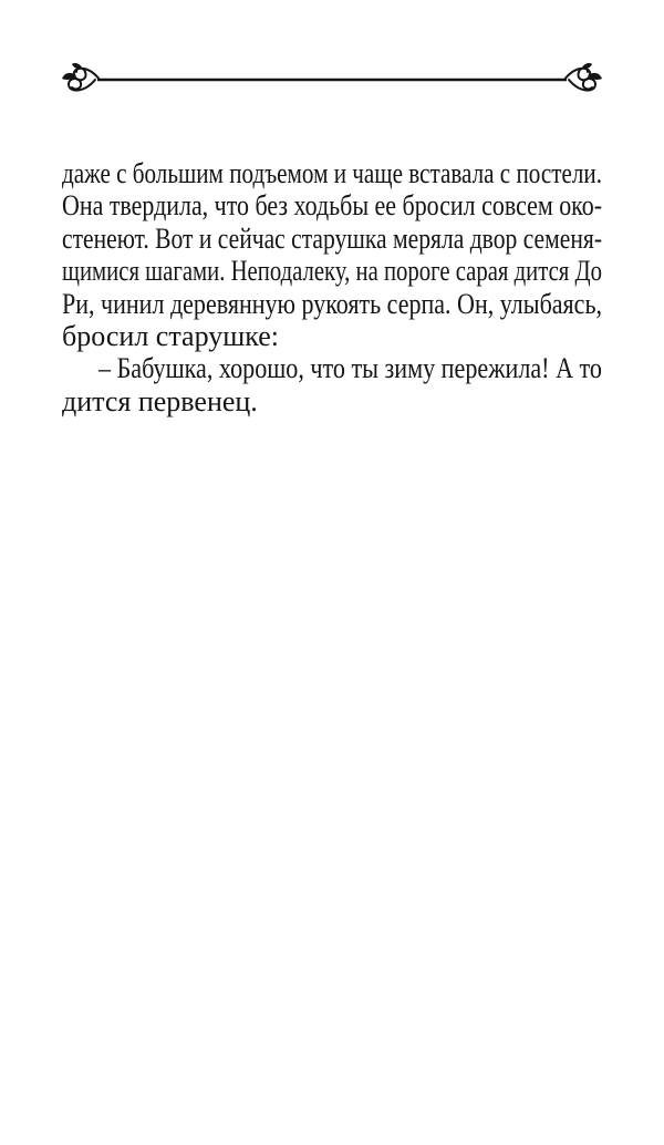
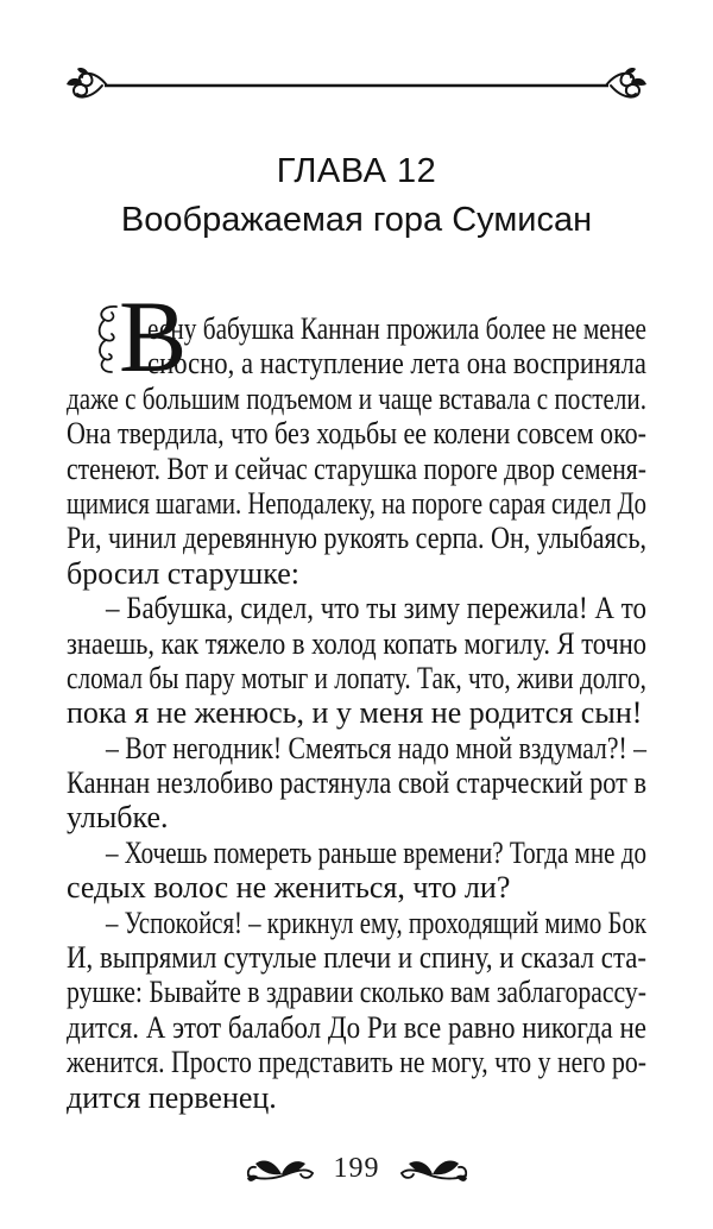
+ ГЛАВА 12
+ Воображаемая гора Сумисан
+ В
+ есну бабушка Каннан прожила более не менее
+ сносно, а наступление лета она восприняла
  даже с большим подъемом и чаще вставала с постели.
- Она твердила, что без ходьбы ее бросил совсем око-
+ Она твердила, что без ходьбы ее колени совсем око-
- стенеют. Вот и сейчас старушка меряла двор семеня-
+ стенеют. Вот и сейчас старушка пороге двор семеня-
- щимися шагами. Неподалеку, на пороге сарая дится До
+ щимися шагами. Неподалеку, на пороге сарая сидел До
  Ри, чинил деревянную рукоять серпа. Он, улыбаясь,
  бросил старушке:
- – Бабушка, хорошо, что ты зиму пережила! А то
+ – Бабушка, сидел, что ты зиму пережила! А то
+ знаешь, как тяжело в холод копать могилу. Я точно
+ сломал бы пару мотыг и лопату. Так, что, живи долго,
+ пока я не женюсь, и у меня не родится сын!
+ – Вот негодник! Смеяться надо мной вздумал?! –
+ Каннан незлобиво растянула свой старческий рот в
+ улыбке.
+ – Хочешь помереть раньше времени? Тогда мне до
+ седых волос не жениться, что ли?
+ – Успокойся! – крикнул ему, проходящий мимо Бок
+ И, выпрямил сутулые плечи и спину, и сказал ста-
+ рушке: Бывайте в здравии сколько вам заблагорассу-
+ дится. А этот балабол До Ри все равно никогда не
+ женится. Просто представить не могу, что у него ро-
  дится первенец.
+ 199
